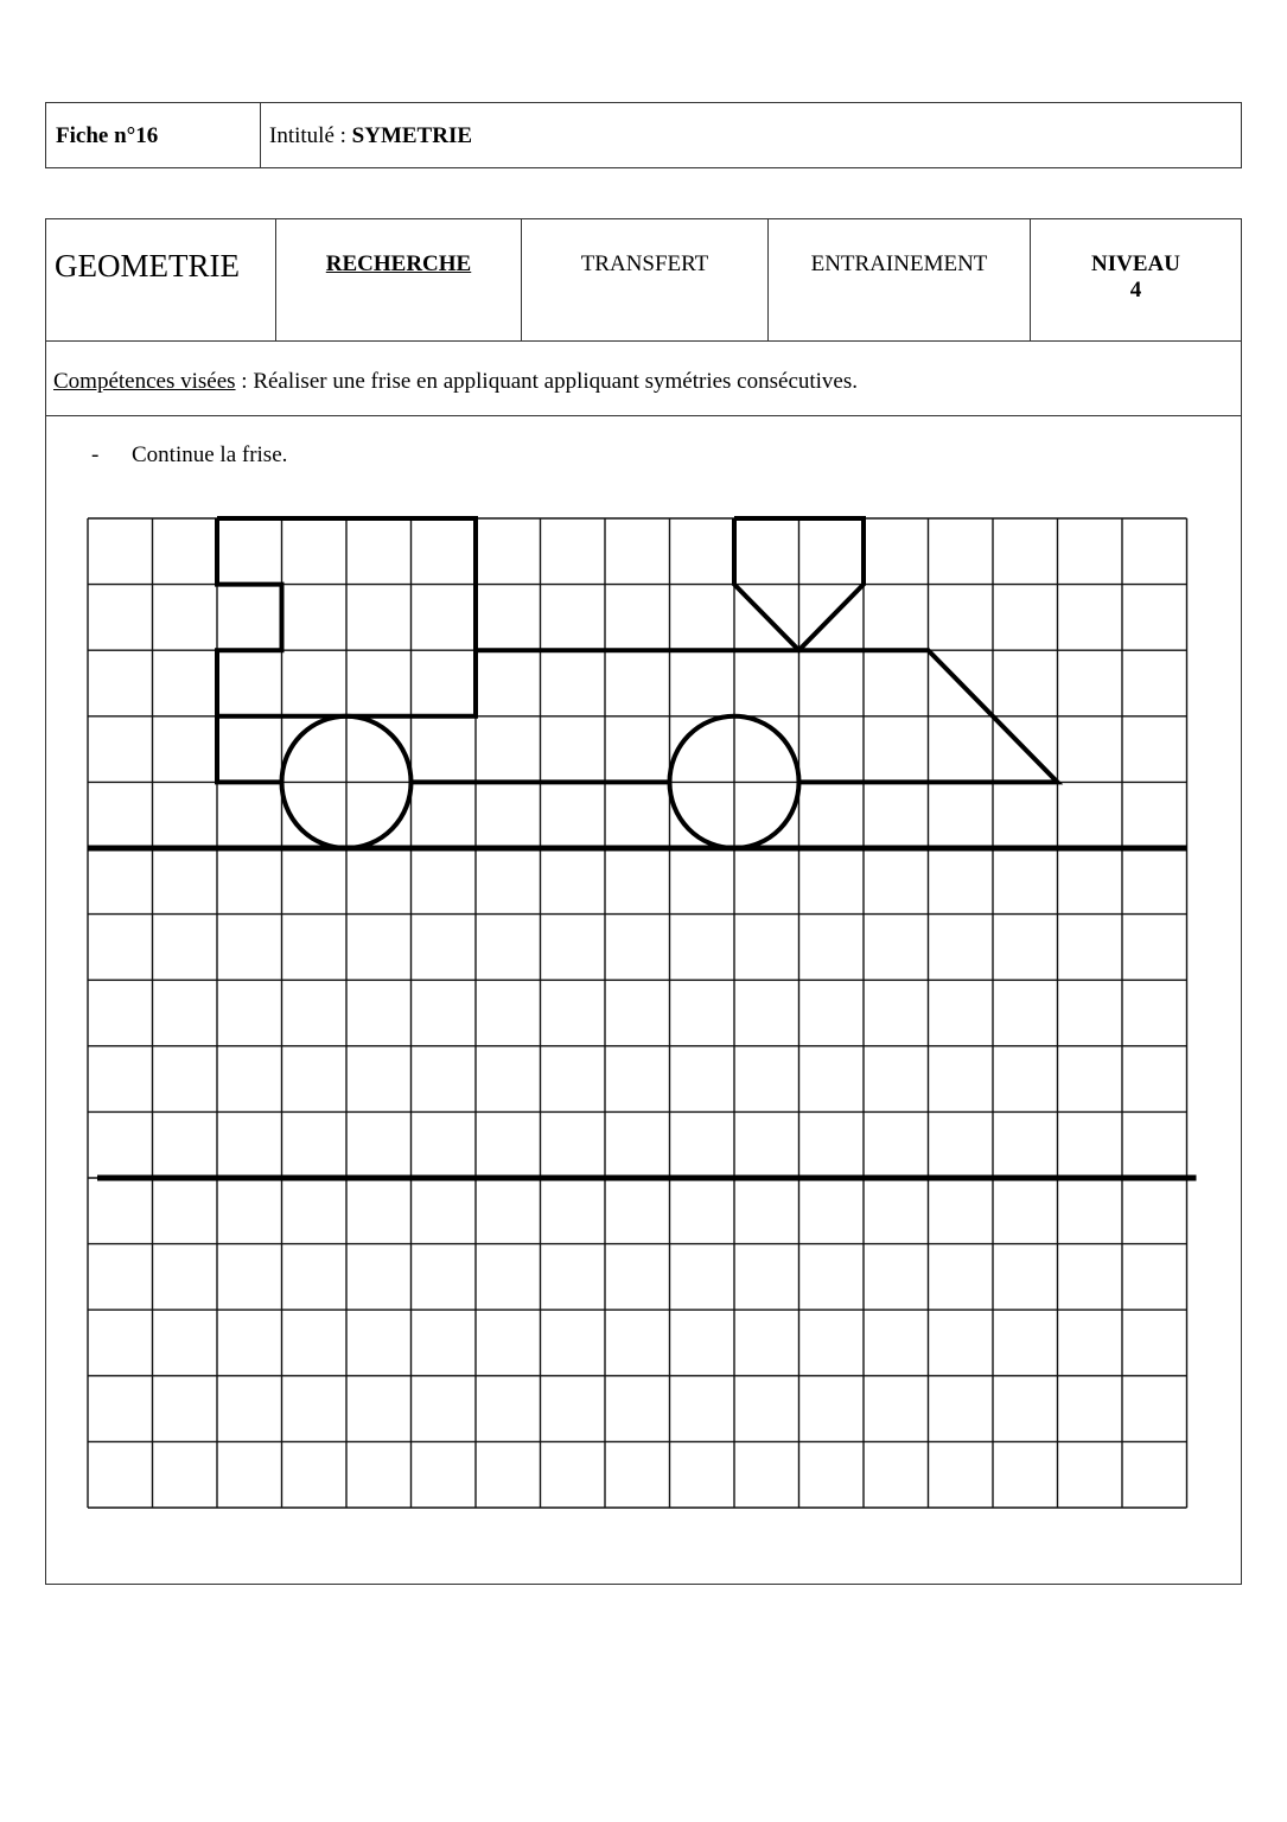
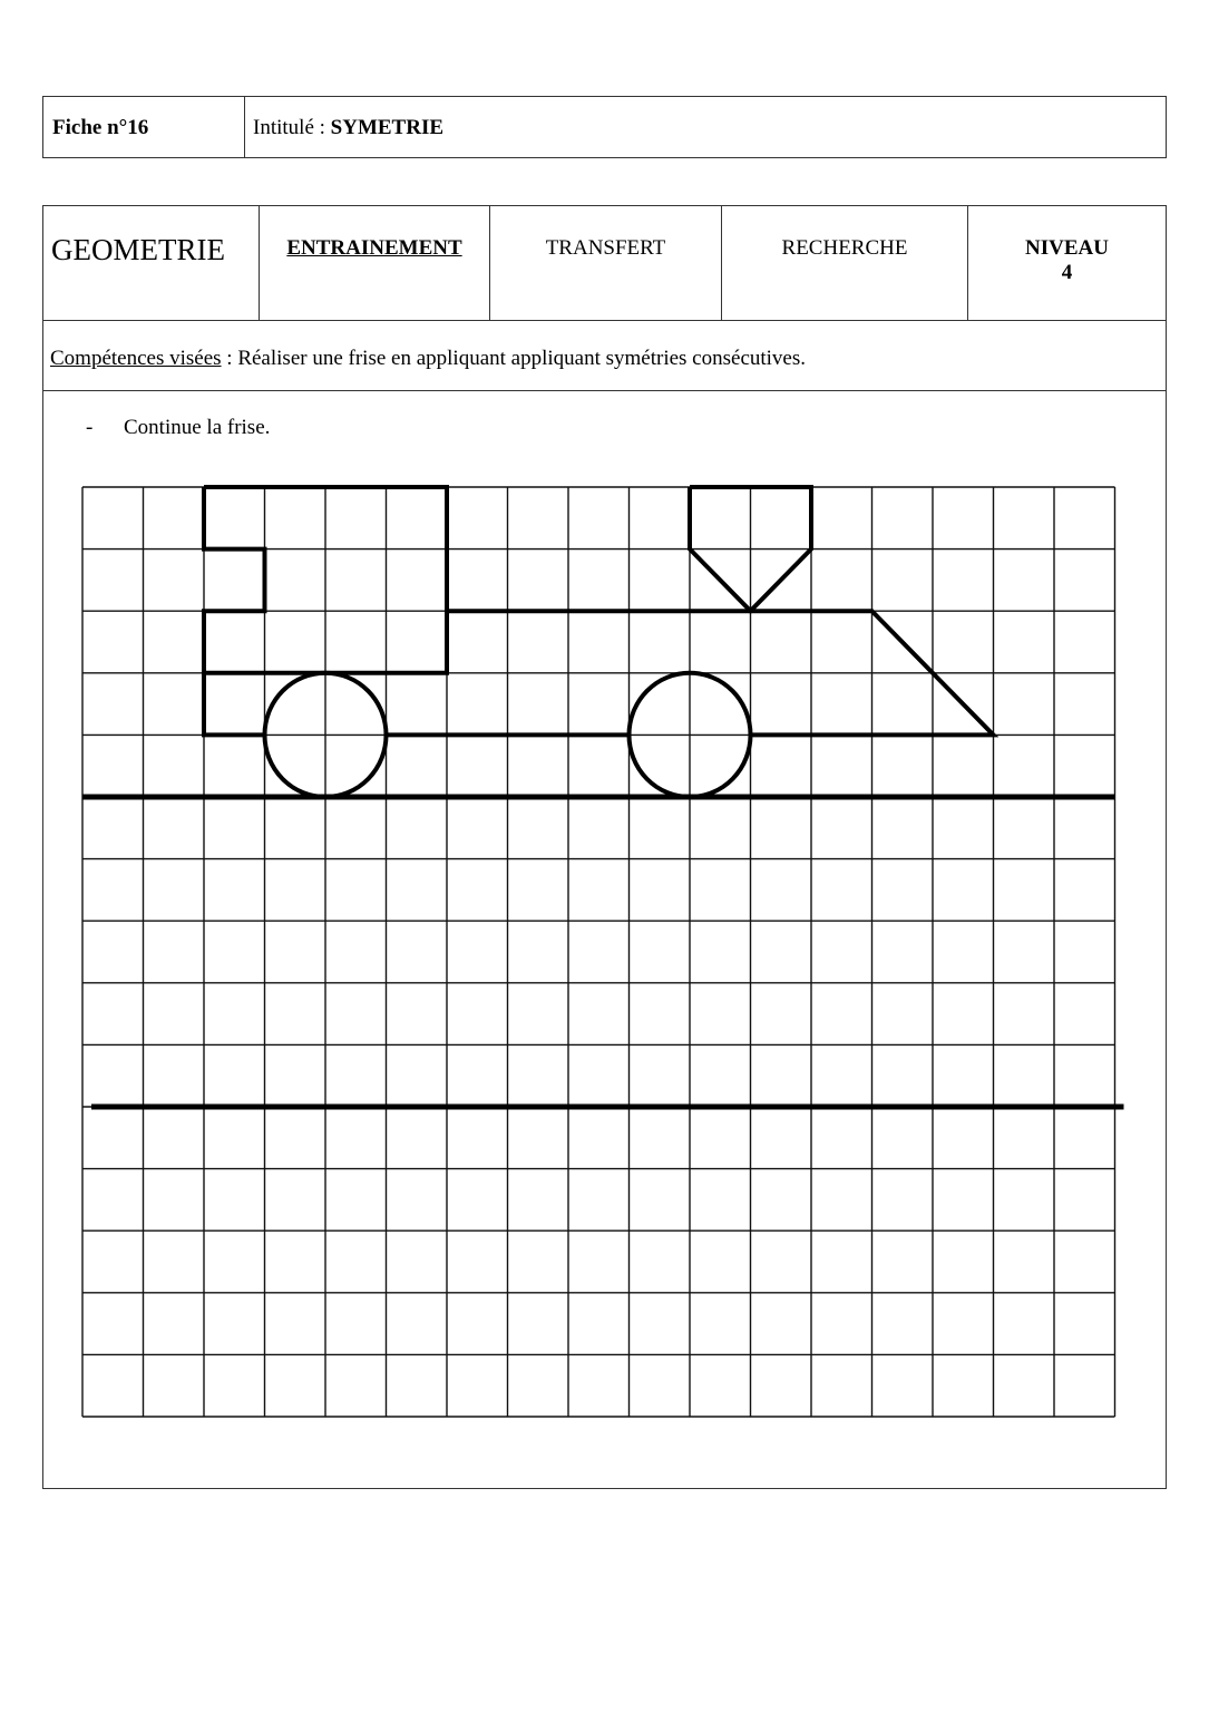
  Fiche n°16
  Intitulé : SYMETRIE
  GEOMETRIE
- RECHERCHE
+ ENTRAINEMENT
  TRANSFERT
- ENTRAINEMENT
+ RECHERCHE
  NIVEAU
  4
  Compétences visées : Réaliser une frise en appliquant appliquant symétries consécutives.
  - Continue la frise.
